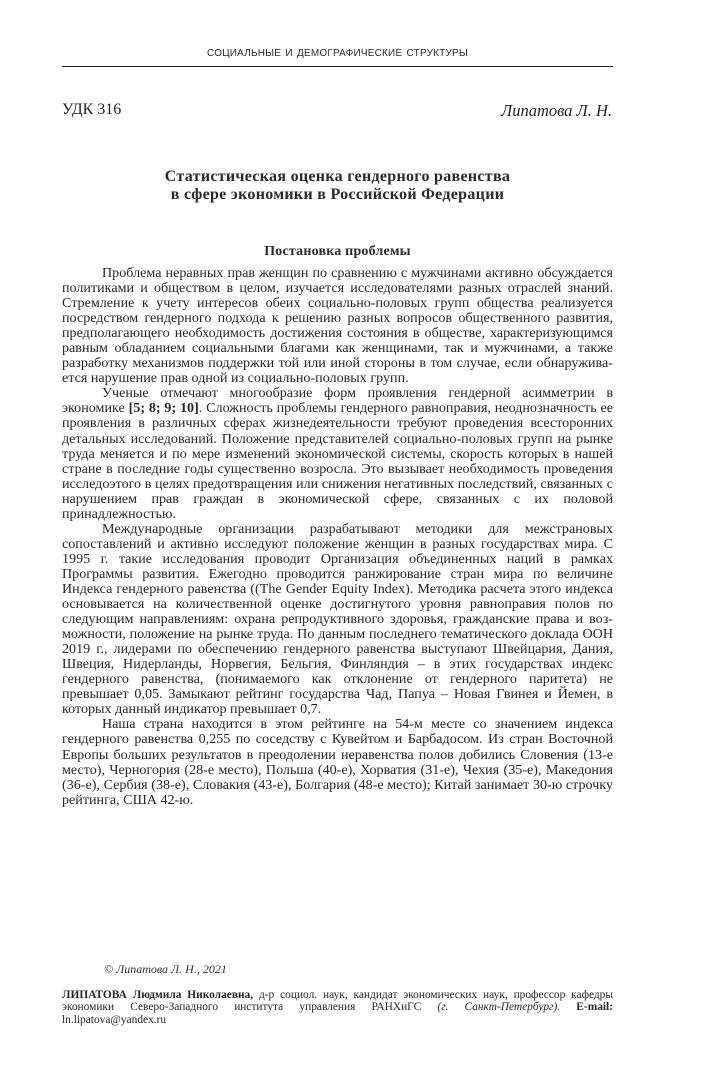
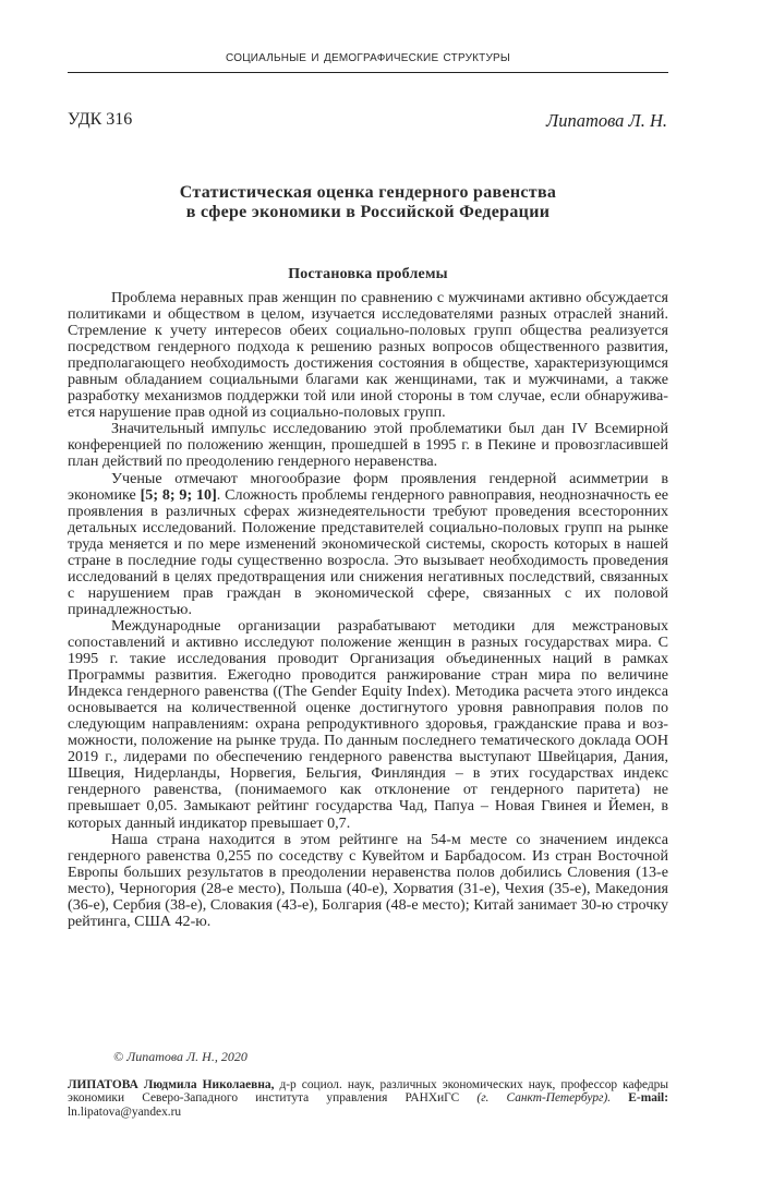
  социальные и демографические структуры
  УДК 316
  Липатова Л. Н.
  Статистическая оценка гендерного равенства
  в сфере экономики в Российской Федерации
  Постановка проблемы
  Проблема неравных прав женщин по сравнению с мужчинами актив­но обсуждается политиками и обществом в целом, изучается исследователями разных отраслей знаний. Стремление к учету интересов обеих социально-поло­вых групп общества реализуется посредством гендерного подхода к решению разных вопросов общественного развития, предполагающего необходимость достижения состояния в обществе, характеризующимся равным обладанием социальными благами как женщинами, так и мужчинами, а также разработку механизмов поддержки той или иной стороны в том случае, если обнаружива­ется нарушение прав одной из социально-половых групп.
+ Значительный импульс исследованию этой проблематики был дан IV Всемирной конференцией по положению женщин, прошедшей в 1995 г. в Пе­кине и провозгласившей план действий по преодолению гендерного неравен­ства.
- Ученые отмечают многообразие форм проявления гендерной асимме­трии в экономике [5; 8; 9; 10]. Сложность проблемы гендерного равноправия, неоднозначность ее проявления в различных сферах жизнедеятельности тре­буют проведения всесторонних детальных исследований. Положение предста­вителей социально-половых групп на рынке труда меняется и по мере изме­нений экономической системы, скорость которых в нашей стране в последние годы существенно возросла. Это вызывает необходимость проведения исследо­этого в целях предотвращения или снижения негативных последствий, свя­занных с нарушением прав граждан в экономической сфере, связанных с их половой принадлежностью.
+ Ученые отмечают многообразие форм проявления гендерной асимме­трии в экономике [5; 8; 9; 10]. Сложность проблемы гендерного равноправия, неоднозначность ее проявления в различных сферах жизнедеятельности тре­буют проведения всесторонних детальных исследований. Положение предста­вителей социально-половых групп на рынке труда меняется и по мере изме­нений экономической системы, скорость которых в нашей стране в последние годы существенно возросла. Это вызывает необходимость проведения исследо­ваний в целях предотвращения или снижения негативных последствий, свя­занных с нарушением прав граждан в экономической сфере, связанных с их половой принадлежностью.
  Международные организации разрабатывают методики для межстра­новых сопоставлений и активно исследуют положение женщин в разных го­сударствах мира. С 1995 г. такие исследования проводит Организация объ­единенных наций в рамках Программы развития. Ежегодно проводится ранжирование стран мира по величине Индекса гендерного равенства ((The Gender Equity Index). Методика расчета этого индекса основывается на ко­личественной оценке достигнутого уровня равноправия полов по следующим направлениям: охрана репродуктивного здоровья, гражданские права и воз­можности, положение на рынке труда. По данным последнего тематического доклада ООН 2019 г., лидерами по обеспечению гендерного равенства высту­пают Швейцария, Дания, Швеция, Нидерланды, Норвегия, Бельгия, Фин­ляндия – в этих государствах индекс гендерного равенства, (понимаемого как отклонение от гендерного паритета) не превышает 0,05. Замыкают рейтинг государства Чад, Папуа – Новая Гвинея и Йемен, в которых данный индика­тор превышает 0,7.
  Наша страна находится в этом рейтинге на 54-м месте со значением ин­декса гендерного равенства 0,255 по соседству с Кувейтом и Барбадосом. Из стран Восточной Европы больших результатов в преодолении неравенства по­лов добились Словения (13-е место), Черногория (28-е место), Польша (40-е), Хорватия (31-е), Чехия (35-е), Македония (36-е), Сербия (38-е), Словакия (43-е), Болгария (48-е место); Китай занимает 30-ю строчку рейтинга, США 42-ю.
- © Липатова Л. Н., 2021
+ © Липатова Л. Н., 2020
- ЛИПАТОВА Людмила Николаевна, д-р социол. наук, кандидат экономических наук, профес­сор кафедры экономики Северо-Западного института управления РАНХиГС (г. Санкт-Петер­бург). E-mail: ln.lipatova@yandex.ru
+ ЛИПАТОВА Людмила Николаевна, д-р социол. наук, различных экономических наук, профес­сор кафедры экономики Северо-Западного института управления РАНХиГС (г. Санкт-Петер­бург). E-mail: ln.lipatova@yandex.ru
